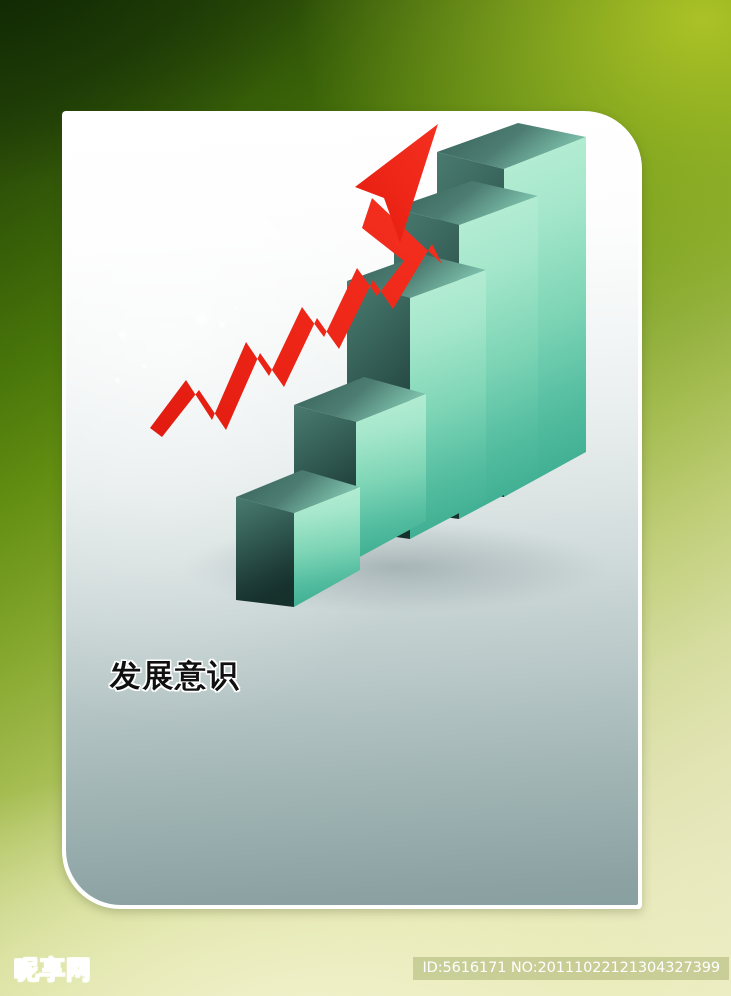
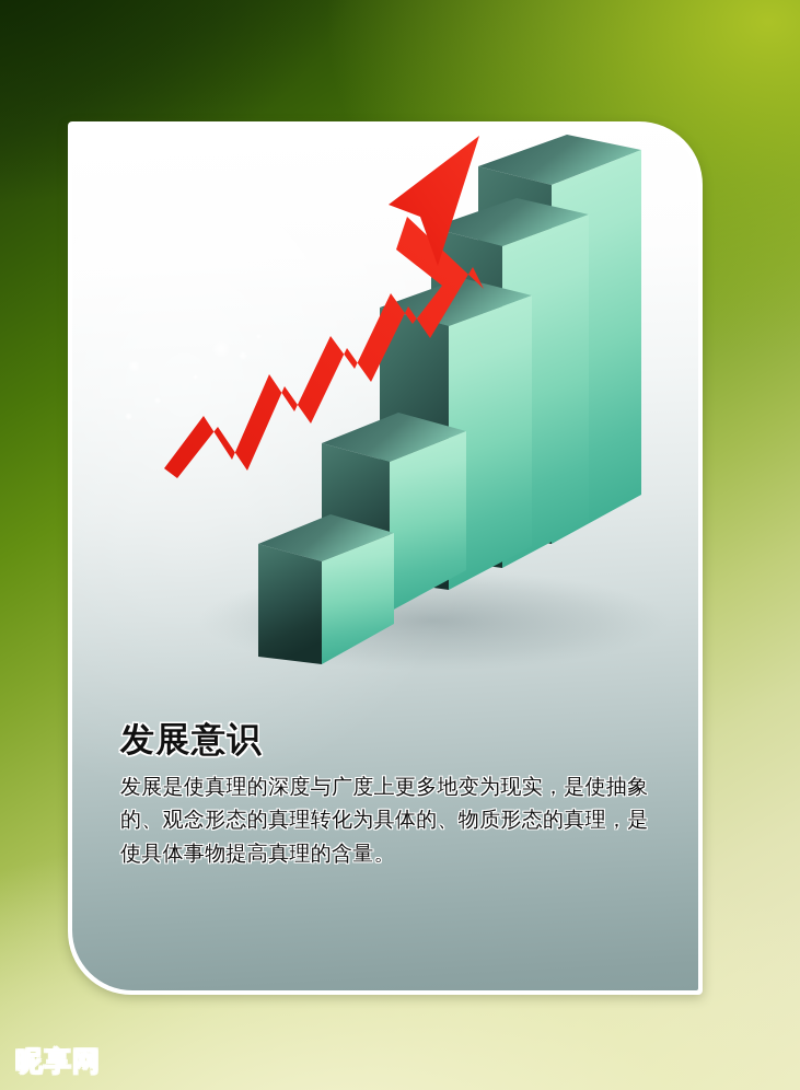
  发展意识
+ 发展是使真理的深度与广度上更多地变为现实，是使抽象的、观念形态的真理转化为具体的、物质形态的真理，是使具体事物提高真理的含量。
  昵享网
- ID:5616171 NO:20111022121304327399
